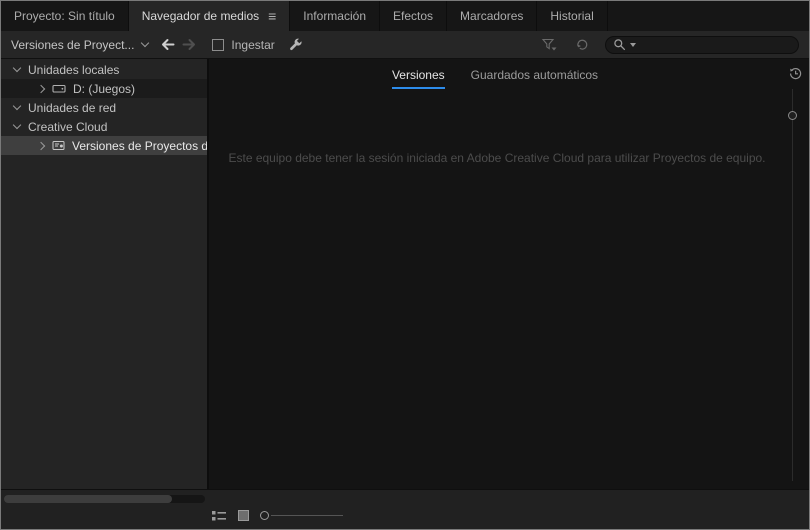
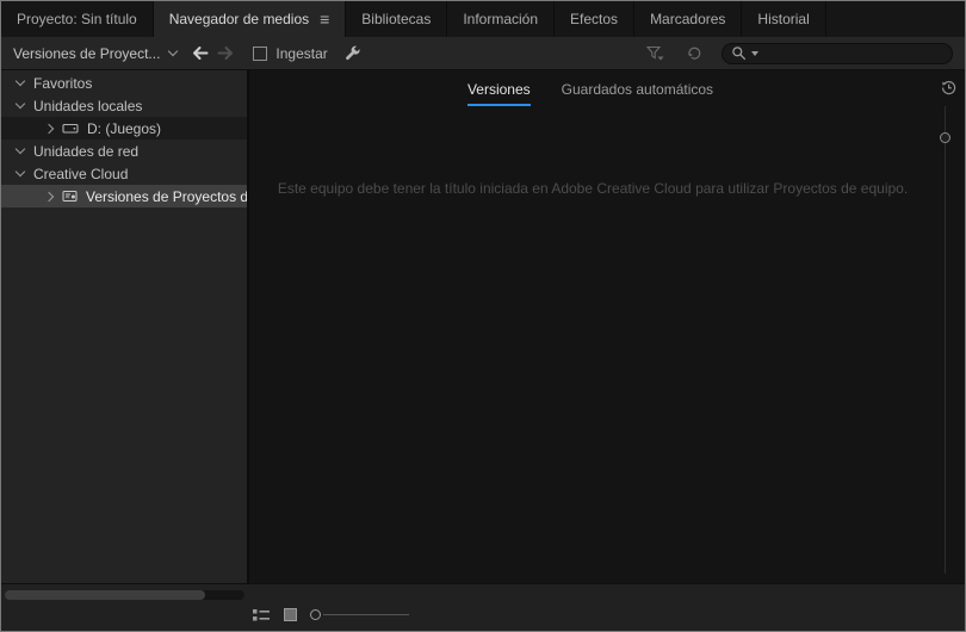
  Proyecto: Sin título
  Navegador de medios
  ≡
+ Bibliotecas
  Información
  Efectos
  Marcadores
  Historial
  Versiones de Proyect...
  Ingestar
+ Favoritos
  Unidades locales
  D: (Juegos)
  Unidades de red
  Creative Cloud
  Versiones de Proyectos d
  Versiones
  Guardados automáticos
- Este equipo debe tener la sesión iniciada en Adobe Creative Cloud para utilizar Proyectos de equipo.
+ Este equipo debe tener la título iniciada en Adobe Creative Cloud para utilizar Proyectos de equipo.
